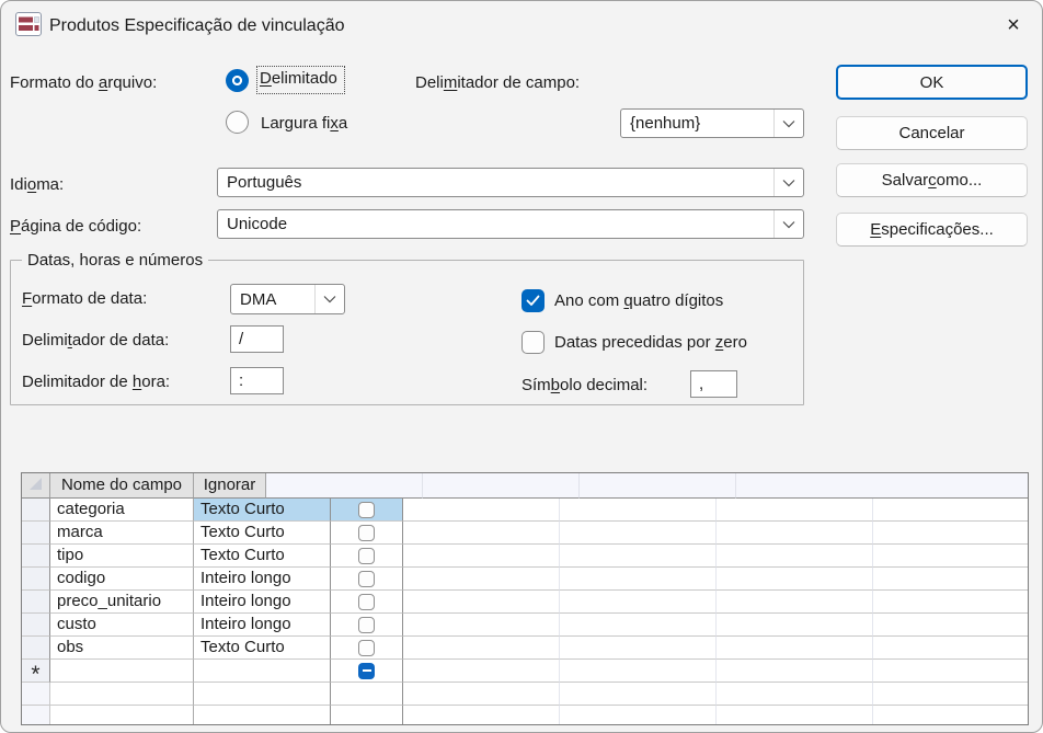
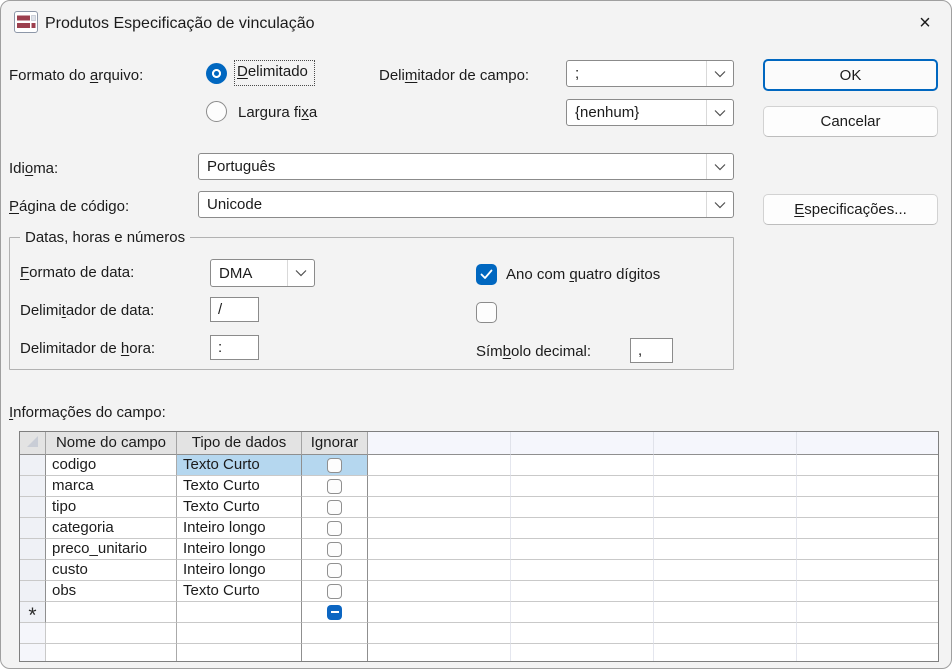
  Produtos Especificação de vinculação
  ×
  Formato do arquivo:
  Delimitado
  Largura fixa
  Delimitador de campo:
+ ;
  {nenhum}
  OK
  Cancelar
- Salvar
- c
- omo...
  E
  specificações...
  Idioma:
  Português
  Página de código:
  Unicode
  Datas, horas e números
  Formato de data:
  DMA
  Delimitador de data:
  /
  Delimitador de hora:
  :
  Ano com quatro dígitos
- Datas precedidas por zero
  Símbolo decimal:
  ,
+ Informações do campo:
  Nome do campo
+ Tipo de dados
  Ignorar
- categoria
+ codigo
  Texto Curto
  marca
  Texto Curto
  tipo
  Texto Curto
- codigo
+ categoria
  Inteiro longo
  preco_unitario
  Inteiro longo
  custo
  Inteiro longo
  obs
  Texto Curto
  *
